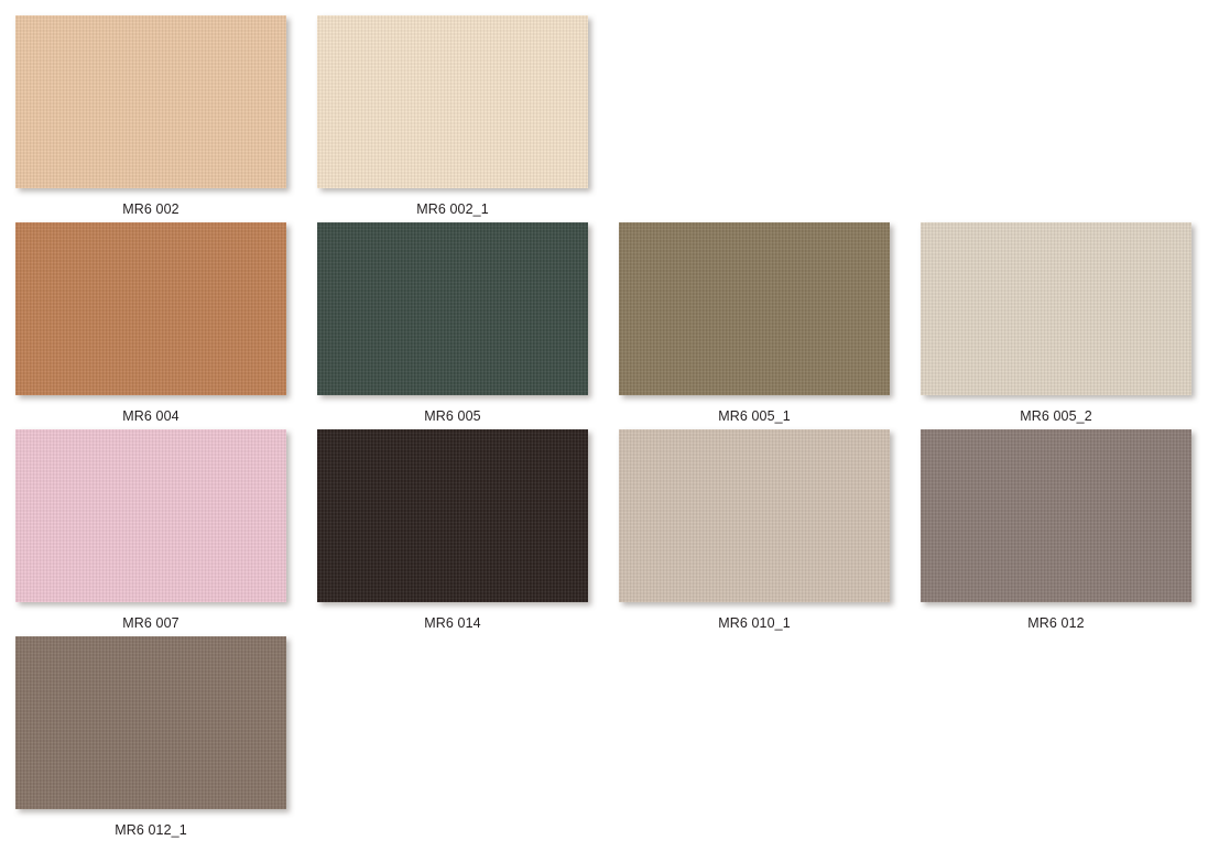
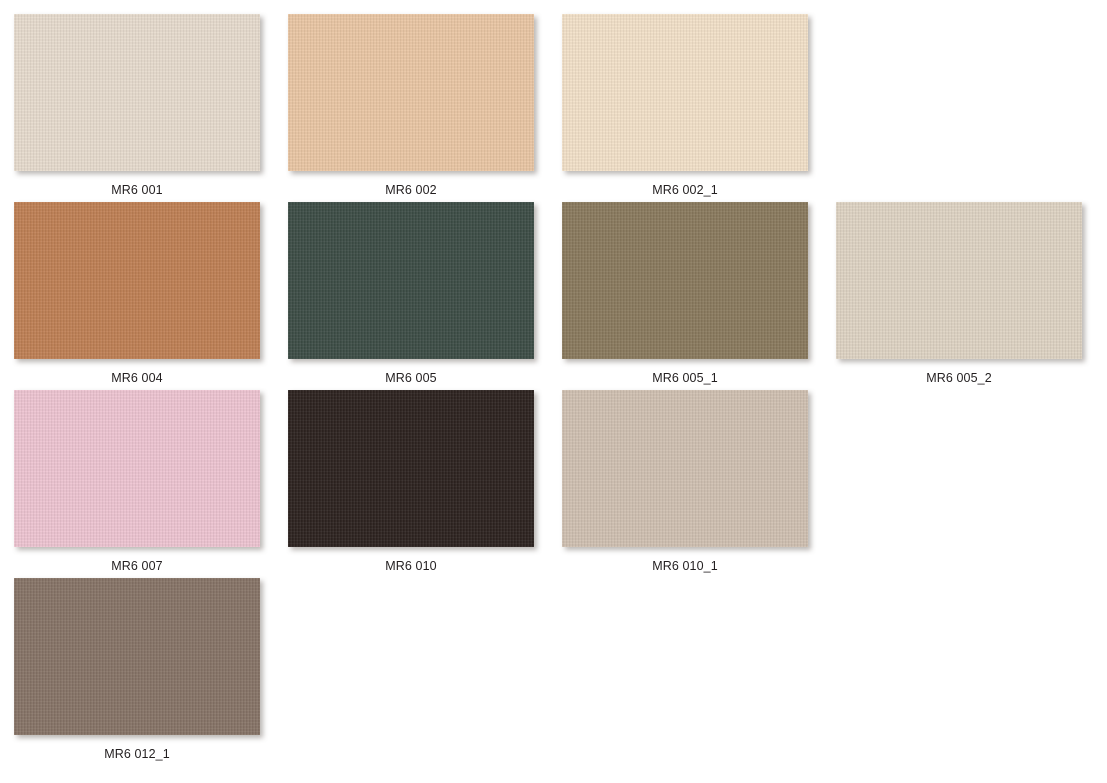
+ MR6 001
  MR6 002
  MR6 002_1
  MR6 004
  MR6 005
  MR6 005_1
  MR6 005_2
  MR6 007
- MR6 014
+ MR6 010
  MR6 010_1
- MR6 012
  MR6 012_1
